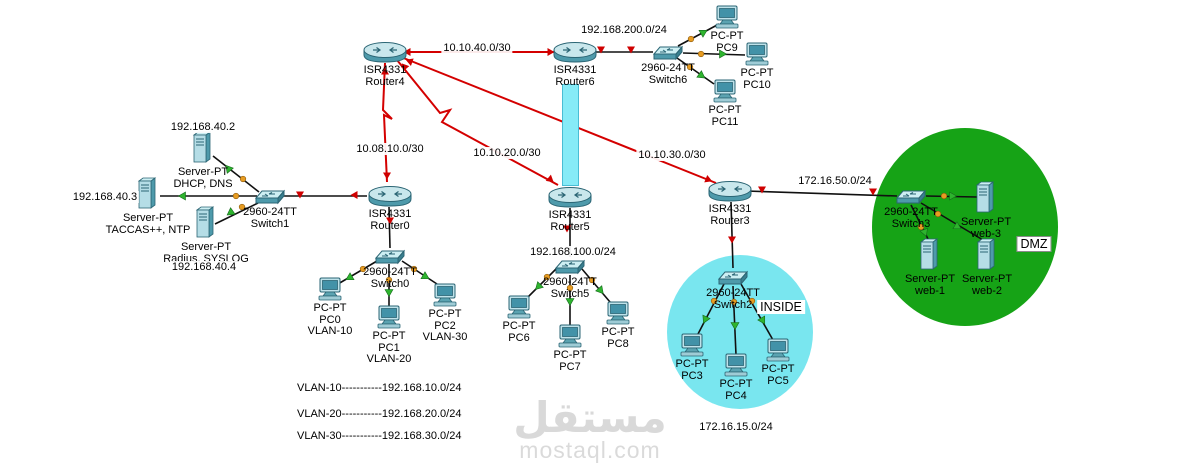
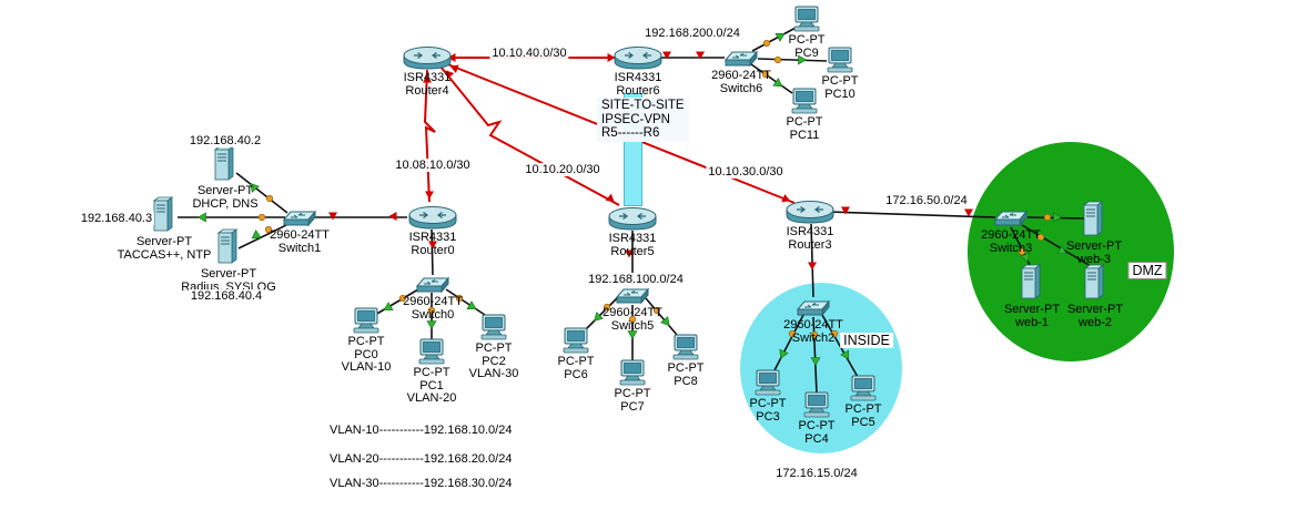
- مستقل
- mostaql.com
  ISR4331
  Router4
  ISR4331
  Router6
  2960-24TT
  Switch6
  PC-PT
  PC9
  PC-PT
  PC10
  PC-PT
  PC11
  Server-PT
  DHCP, DNS
  Server-PT
  TACCAS++, NTP
  Server-PT
  Radius, SYSLOG
  2960-24TT
  Switch1
  ISR4331
  Router0
  2960-24TT
  Switch0
  PC-PT
  PC0
  VLAN-10
  PC-PT
  PC1
  VLAN-20
  PC-PT
  PC2
  VLAN-30
  ISR4331
  Router5
  2960-24TT
  Switch5
  PC-PT
  PC6
  PC-PT
  PC7
  PC-PT
  PC8
  ISR4331
  Router3
  2960-24TT
  Switch2
  PC-PT
  PC3
  PC-PT
  PC4
  PC-PT
  PC5
  2960-24TT
  Switch3
  Server-PT
  web-3
  Server-PT
  web-1
  Server-PT
  web-2
  10.10.40.0/30
  192.168.200.0/24
  10.08.10.0/30
  10.10.20.0/30
  10.10.30.0/30
  172.16.50.0/24
  192.168.100.0/24
  172.16.15.0/24
  192.168.40.2
  192.168.40.3
  192.168.40.4
  INSIDE
  DMZ
+ SITE-TO-SITE
+ IPSEC-VPN
+ R5------R6
  VLAN-10-----------192.168.10.0/24
  VLAN-20-----------192.168.20.0/24
  VLAN-30-----------192.168.30.0/24
